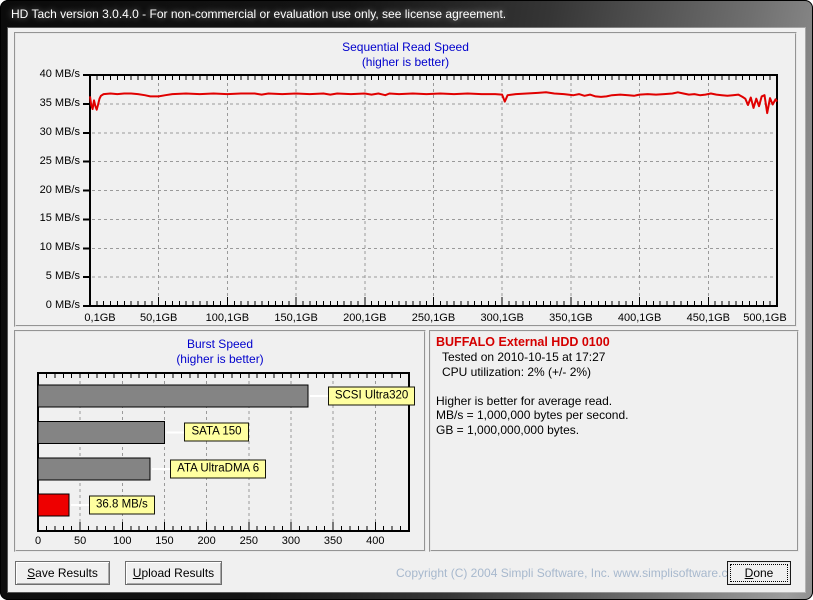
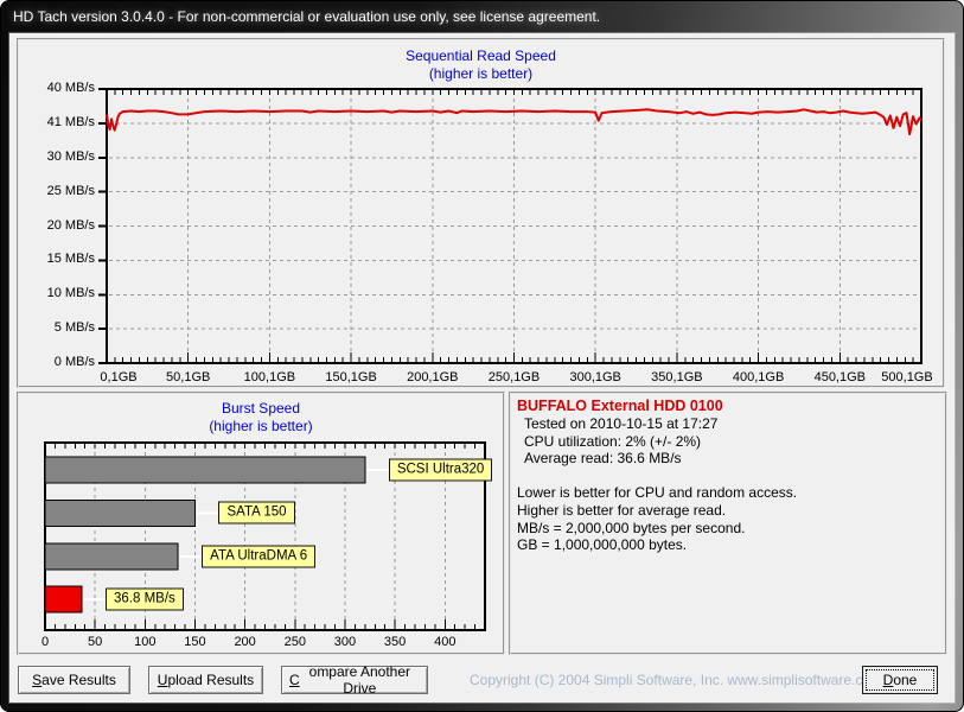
  HD Tach version 3.0.4.0 - For non-commercial or evaluation use only, see license agreement.
  Sequential Read Speed
  (higher is better)
  40 MB/s
- 35 MB/s
+ 41 MB/s
  30 MB/s
  25 MB/s
  20 MB/s
  15 MB/s
  10 MB/s
  5 MB/s
  0 MB/s
  0,1GB
  50,1GB
  100,1GB
  150,1GB
  200,1GB
  250,1GB
  300,1GB
  350,1GB
  400,1GB
  450,1GB
  500,1GB
  Burst Speed
  (higher is better)
  SCSI Ultra320
  SATA 150
  ATA UltraDMA 6
  36.8 MB/s
  0
  50
  100
  150
  200
  250
  300
  350
  400
  BUFFALO External HDD 0100
  Tested on 2010-10-15 at 17:27
  CPU utilization: 2% (+/- 2%)
+ Average read: 36.6 MB/s
+ Lower is better for CPU and random access.
  Higher is better for average read.
- MB/s = 1,000,000 bytes per second.
+ MB/s = 2,000,000 bytes per second.
  GB = 1,000,000,000 bytes.
  S
  ave Results
  U
  pload Results
+ C
+ ompare Another Drive
  Copyright (C) 2004 Simpli Software, Inc. www.simplisoftware.c
  D
  one
